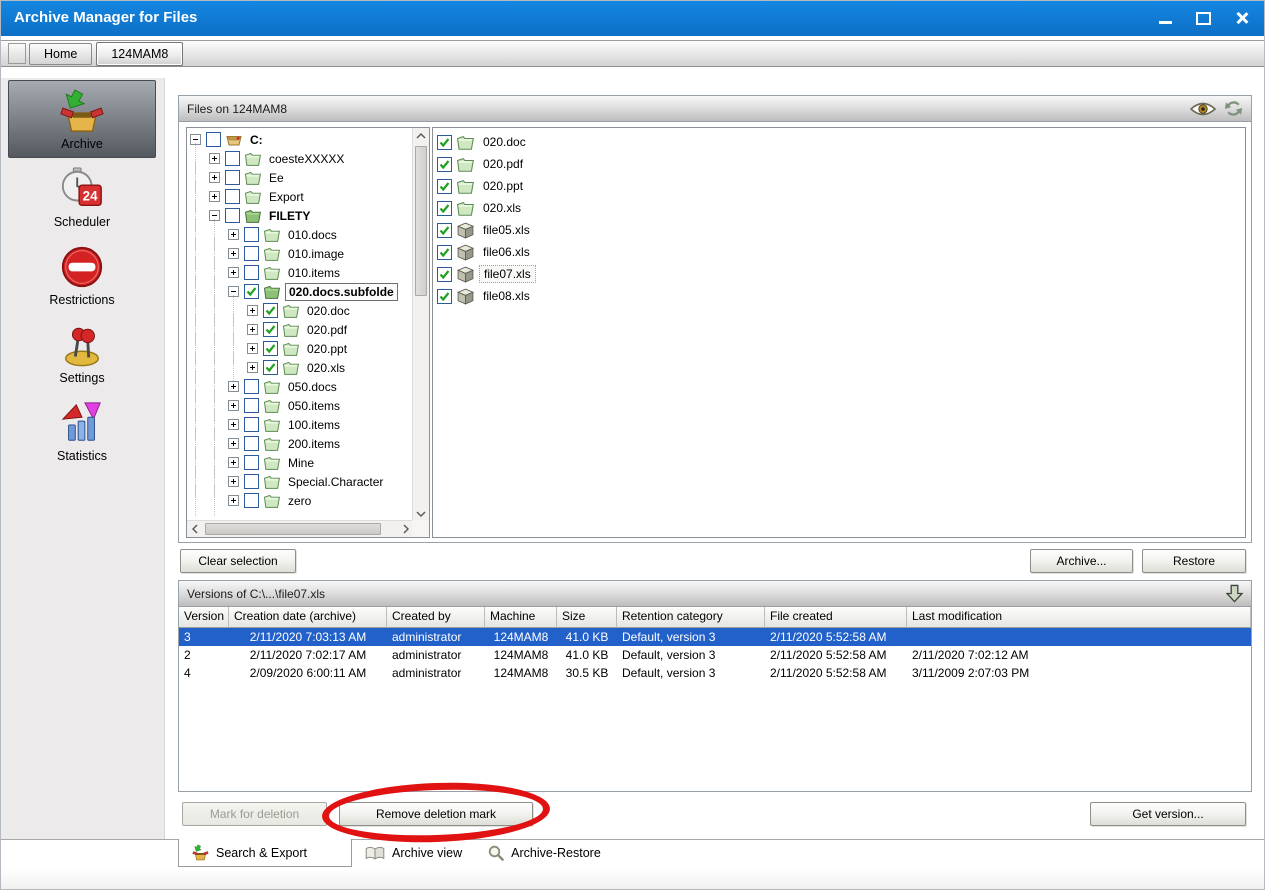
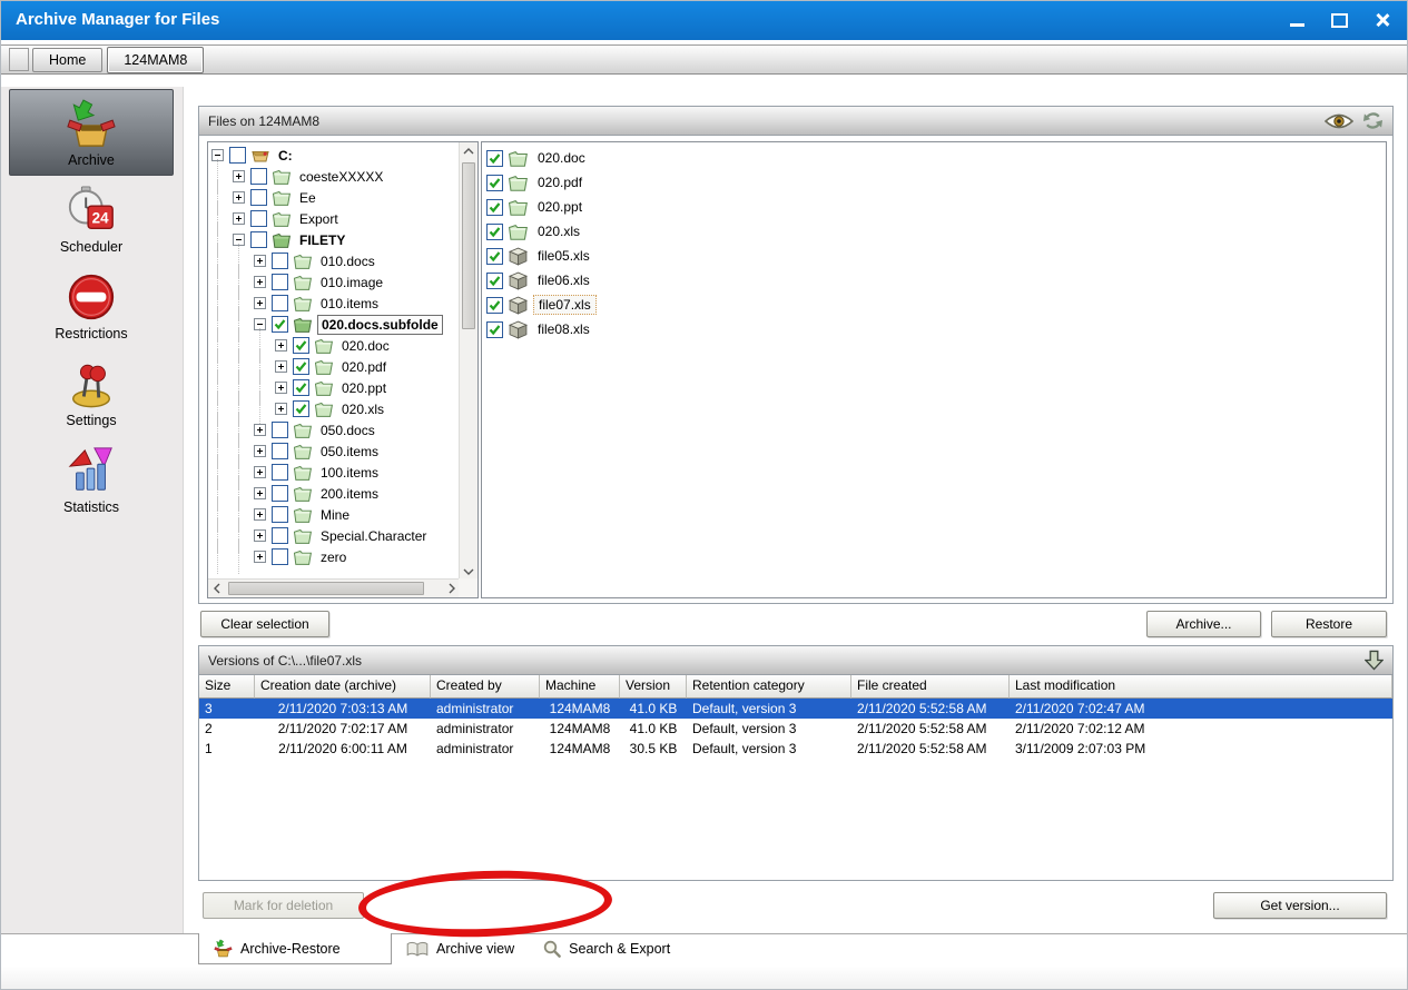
  Archive Manager for Files
  Home
  124MAM8
  Archive
  24
  Scheduler
  Restrictions
  Settings
  Statistics
  Files on 124MAM8
  C:
  coesteXXXXX
  Ee
  Export
  FILETY
  010.docs
  010.image
  010.items
  020.docs.subfolde
  020.doc
  020.pdf
  020.ppt
  020.xls
  050.docs
  050.items
  100.items
  200.items
  Mine
  Special.Character
  zero
  020.doc
  020.pdf
  020.ppt
  020.xls
  file05.xls
  file06.xls
  file07.xls
  file08.xls
  Clear selection
  Archive...
  Restore
  Versions of C:\...\file07.xls
- Version
+ Size
  Creation date (archive)
  Created by
  Machine
- Size
+ Version
  Retention category
  File created
  Last modification
  3
  2/11/2020 7:03:13 AM
  administrator
  124MAM8
  41.0 KB
  Default, version 3
  2/11/2020 5:52:58 AM
+ 2/11/2020 7:02:47 AM
  2
  2/11/2020 7:02:17 AM
  administrator
  124MAM8
  41.0 KB
  Default, version 3
  2/11/2020 5:52:58 AM
  2/11/2020 7:02:12 AM
- 4
+ 1
- 2/09/2020 6:00:11 AM
+ 2/11/2020 6:00:11 AM
  administrator
  124MAM8
  30.5 KB
  Default, version 3
  2/11/2020 5:52:58 AM
  3/11/2009 2:07:03 PM
  Mark for deletion
- Remove deletion mark
  Get version...
- Search & Export
+ Archive-Restore
  Archive view
- Archive-Restore
+ Search & Export
